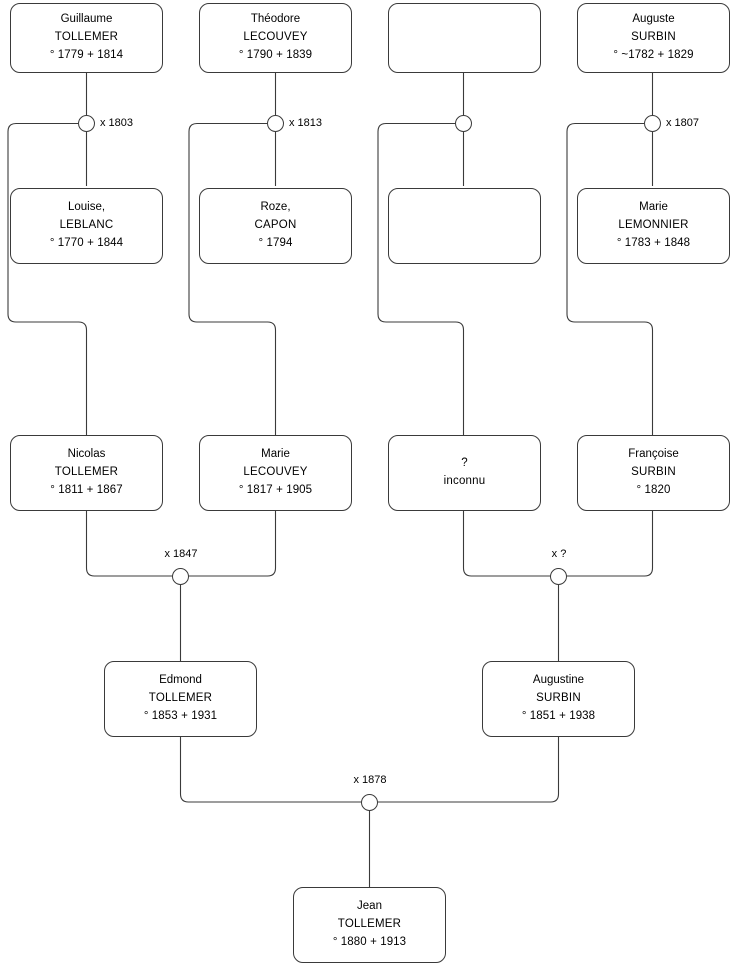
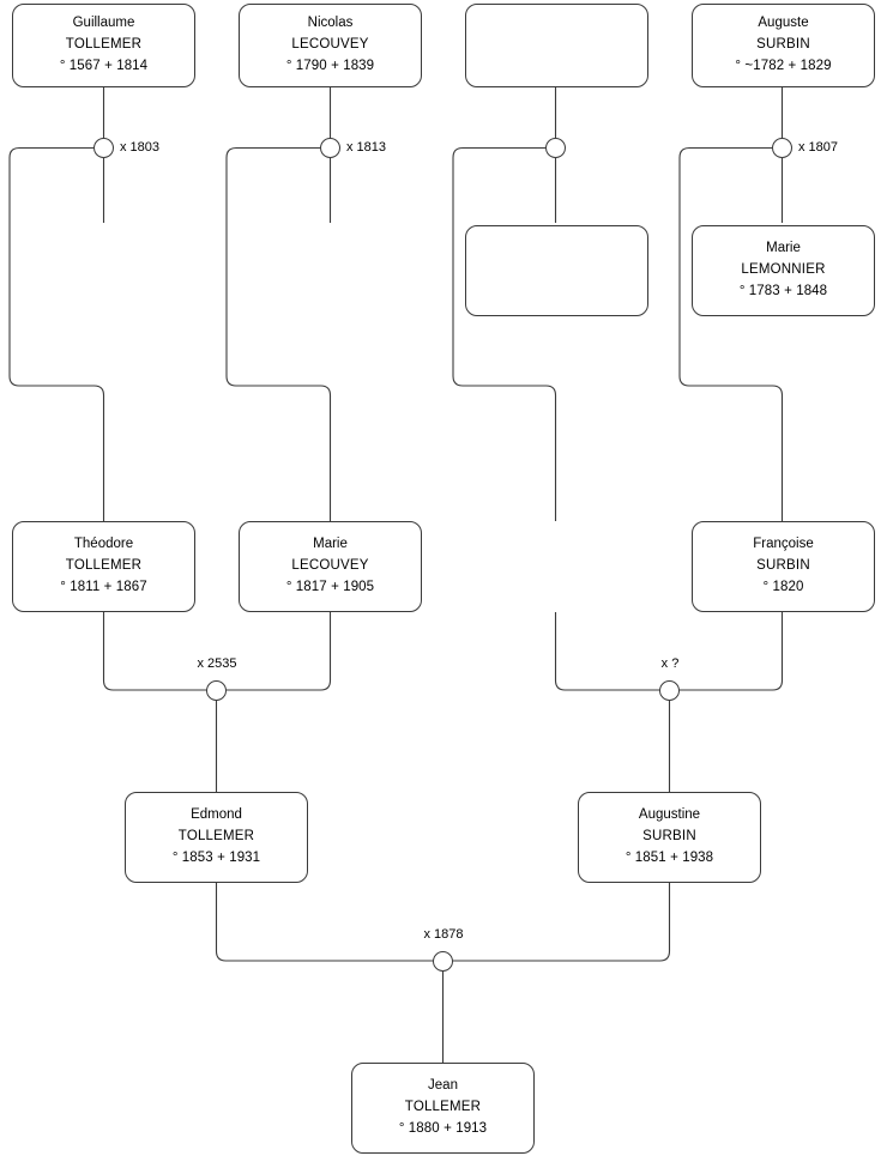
  Guillaume
  TOLLEMER
- ° 1779 + 1814
+ ° 1567 + 1814
- Théodore
+ Nicolas
  LECOUVEY
  ° 1790 + 1839
  Auguste
  SURBIN
  ° ~1782 + 1829
  x 1803
  x 1813
  x 1807
- Louise,
- LEBLANC
- ° 1770 + 1844
- Roze,
- CAPON
- ° 1794
  Marie
  LEMONNIER
  ° 1783 + 1848
- Nicolas
+ Théodore
  TOLLEMER
  ° 1811 + 1867
  Marie
  LECOUVEY
  ° 1817 + 1905
- ?
- inconnu
  Françoise
  SURBIN
  ° 1820
- x 1847
+ x 2535
  x ?
  Edmond
  TOLLEMER
  ° 1853 + 1931
  Augustine
  SURBIN
  ° 1851 + 1938
  x 1878
  Jean
  TOLLEMER
  ° 1880 + 1913
